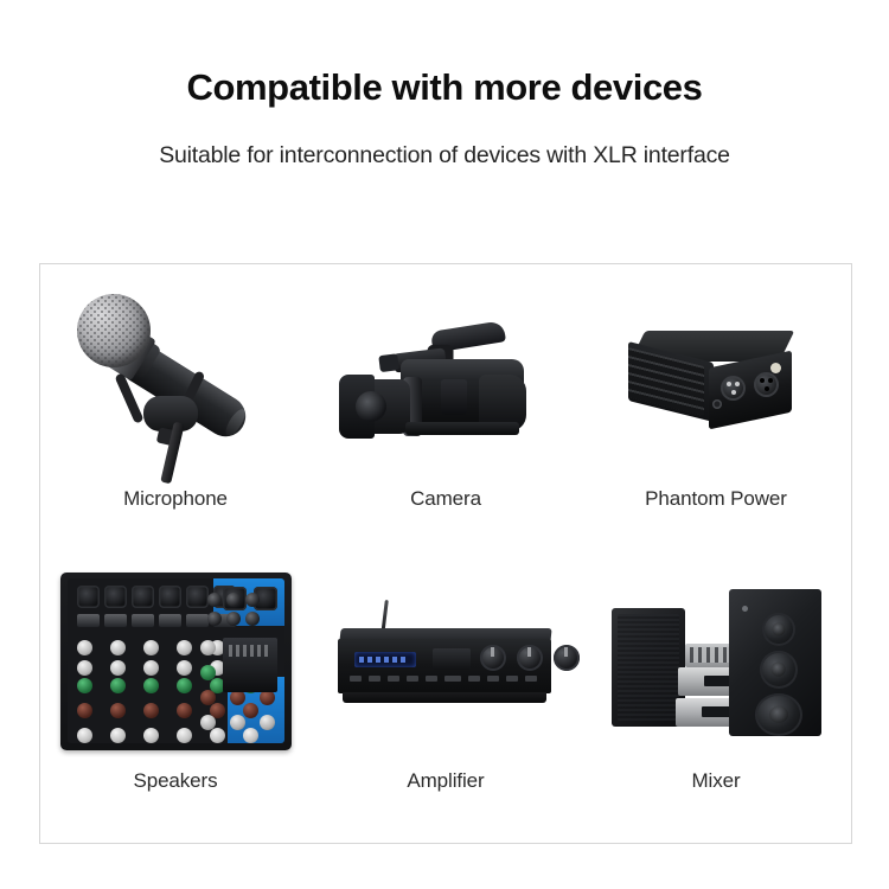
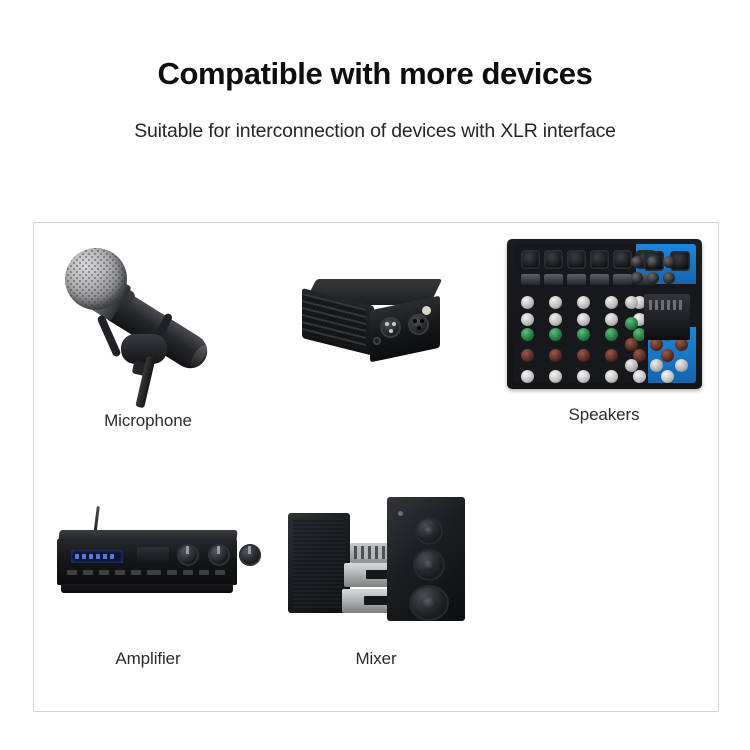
  Compatible with more devices
  Suitable for interconnection of devices with XLR interface
  Microphone
- Camera
- Phantom Power
  Speakers
  Amplifier
  Mixer
